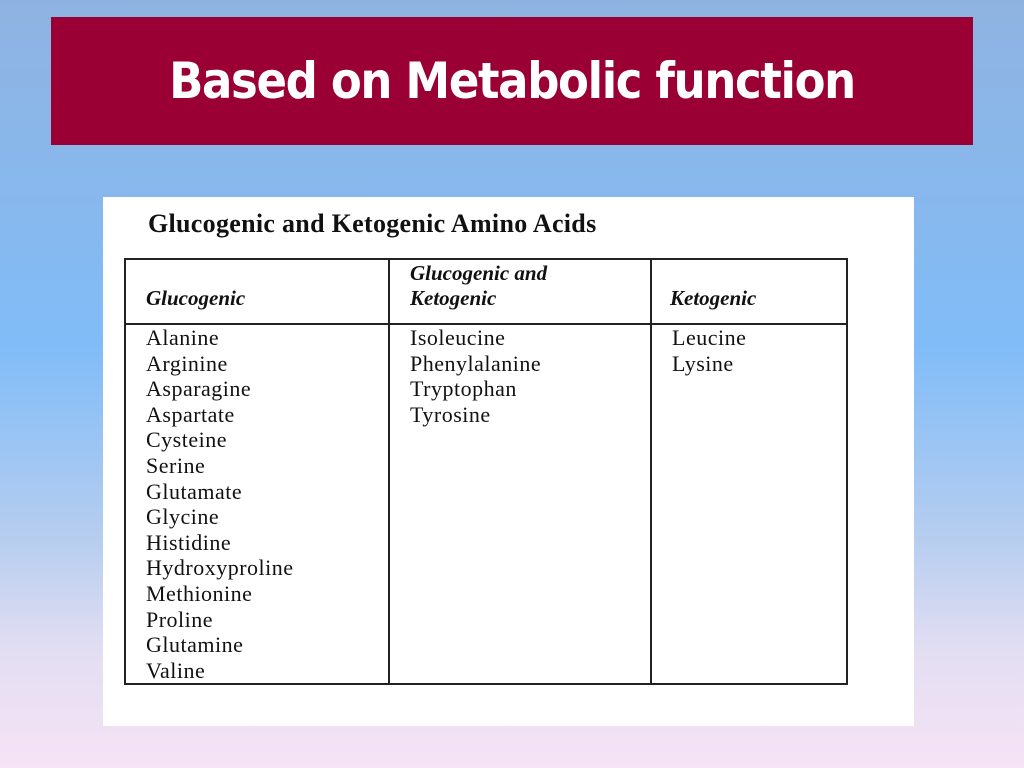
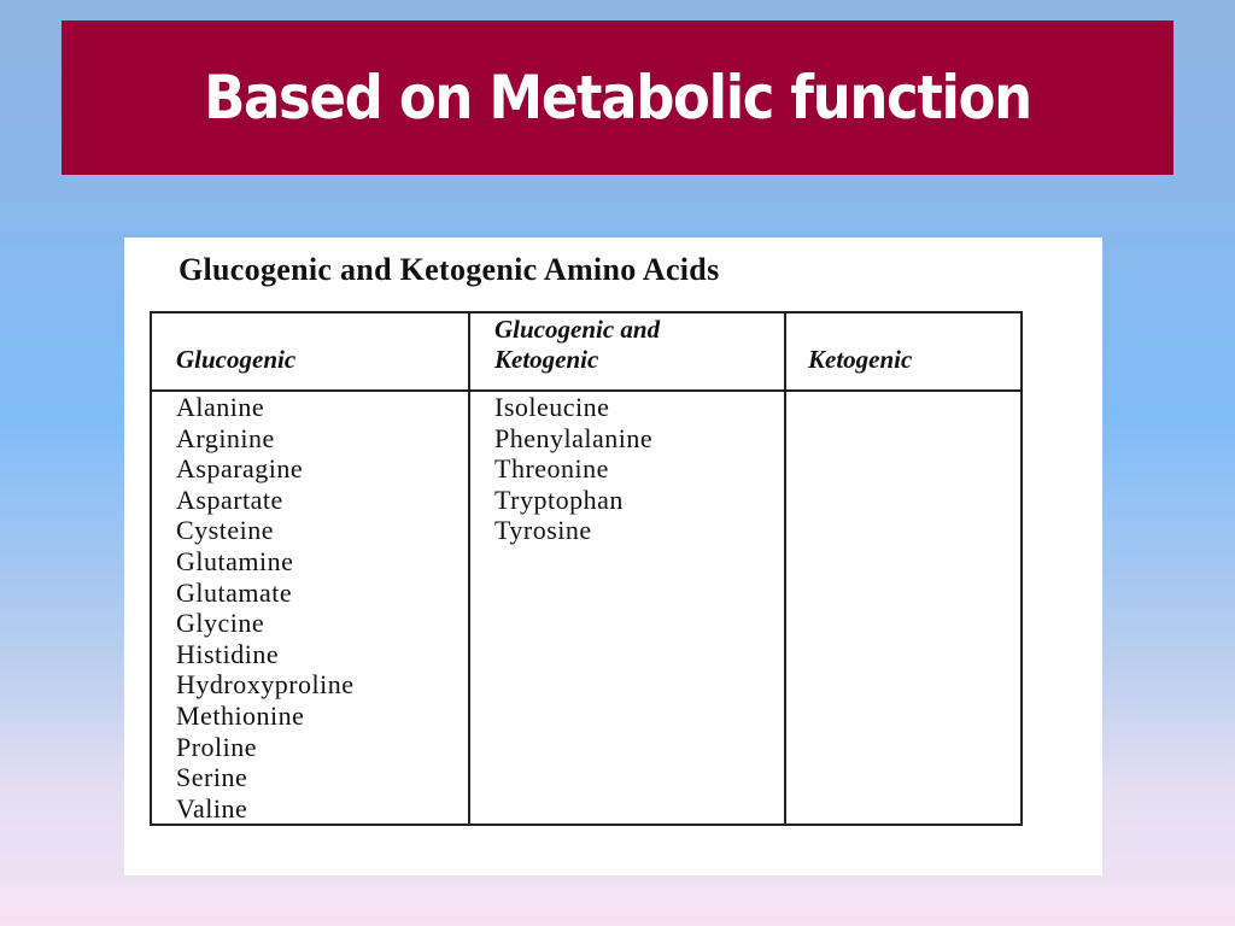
  Based on Metabolic function
  Glucogenic and Ketogenic Amino Acids
  Glucogenic
  Glucogenic and
  Ketogenic
  Ketogenic
  Alanine
  Arginine
  Asparagine
  Aspartate
  Cysteine
- Serine
+ Glutamine
  Glutamate
  Glycine
  Histidine
  Hydroxyproline
  Methionine
  Proline
- Glutamine
+ Serine
  Valine
  Isoleucine
  Phenylalanine
+ Threonine
  Tryptophan
  Tyrosine
- Leucine
- Lysine
